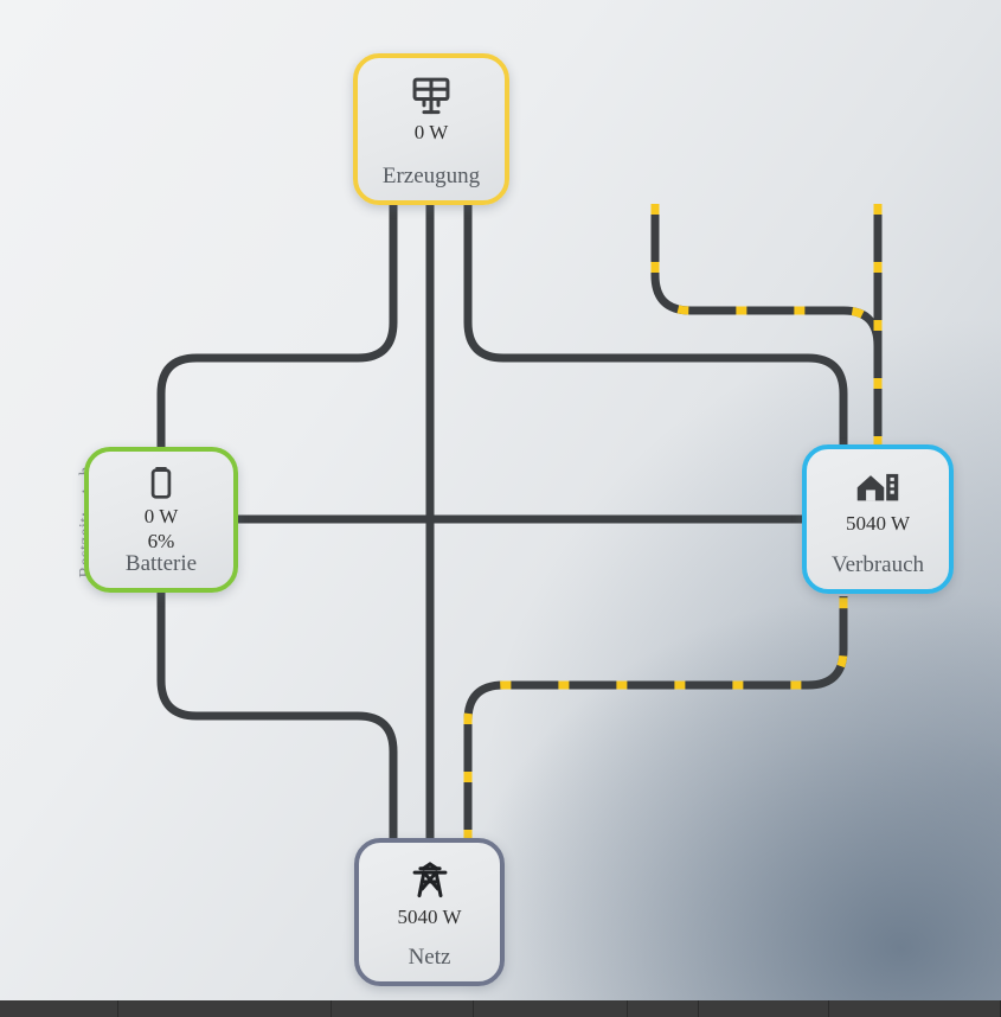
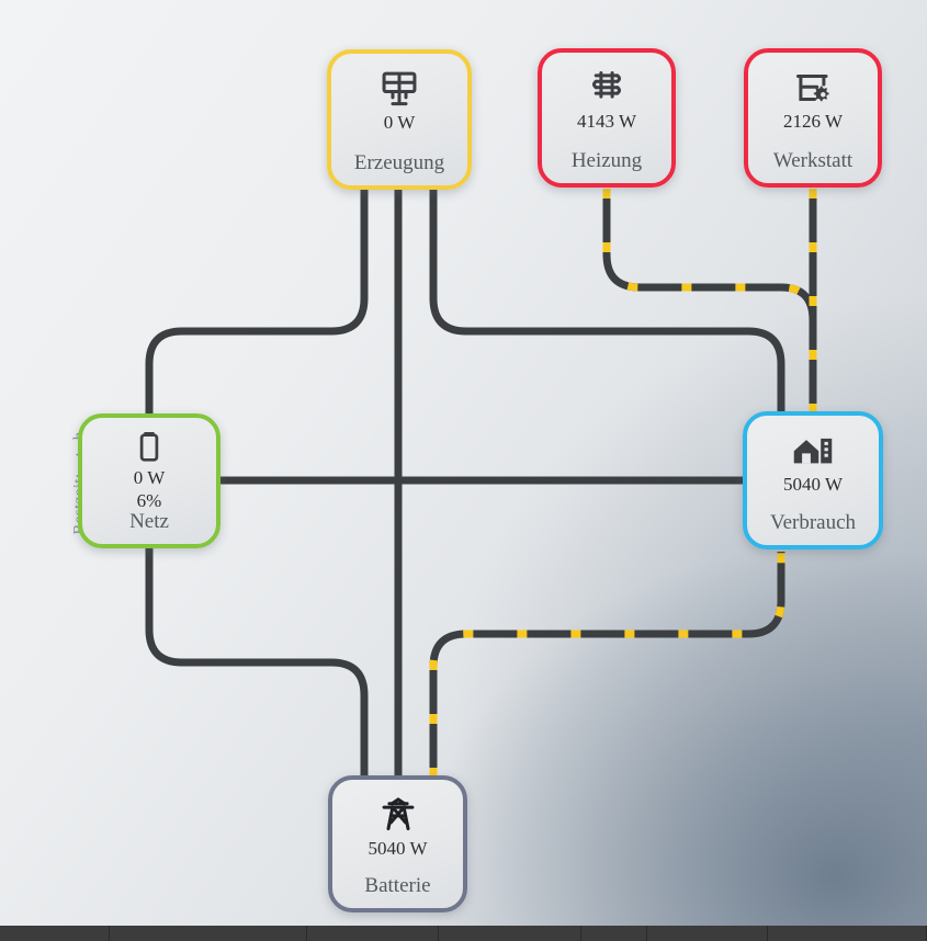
  0 W
  Erzeugung
+ 4143 W
+ Heizung
+ 2126 W
+ Werkstatt
  0 W
  6%
- Batterie
+ Netz
  5040 W
  Verbrauch
  5040 W
- Netz
+ Batterie
